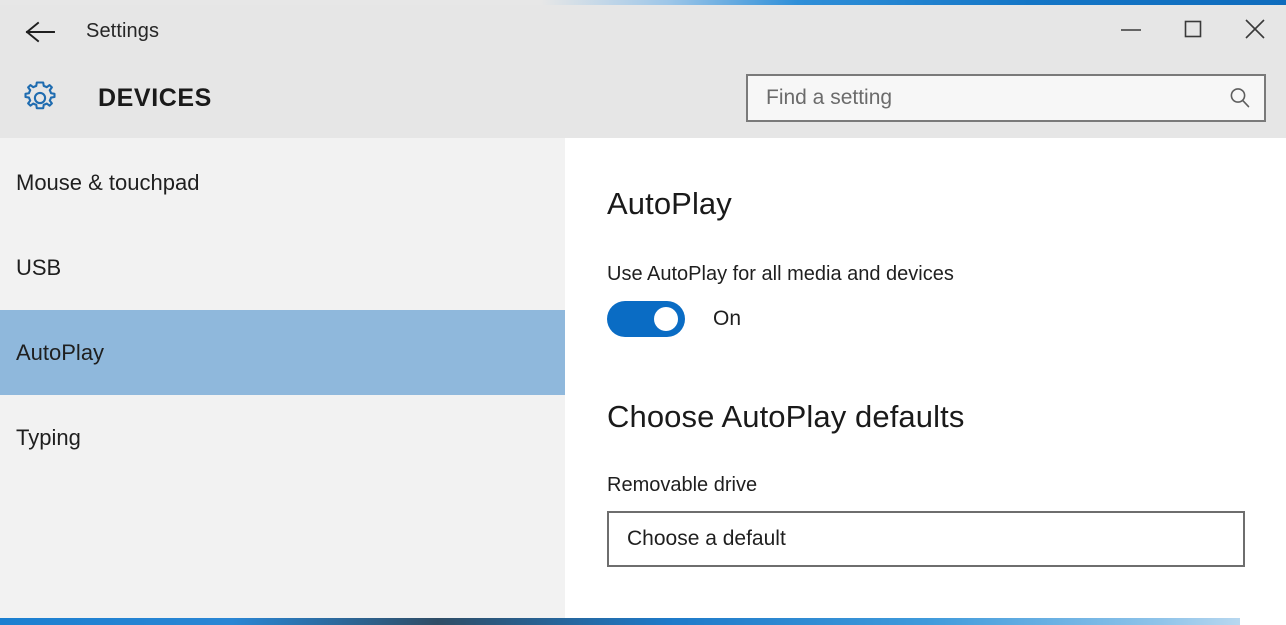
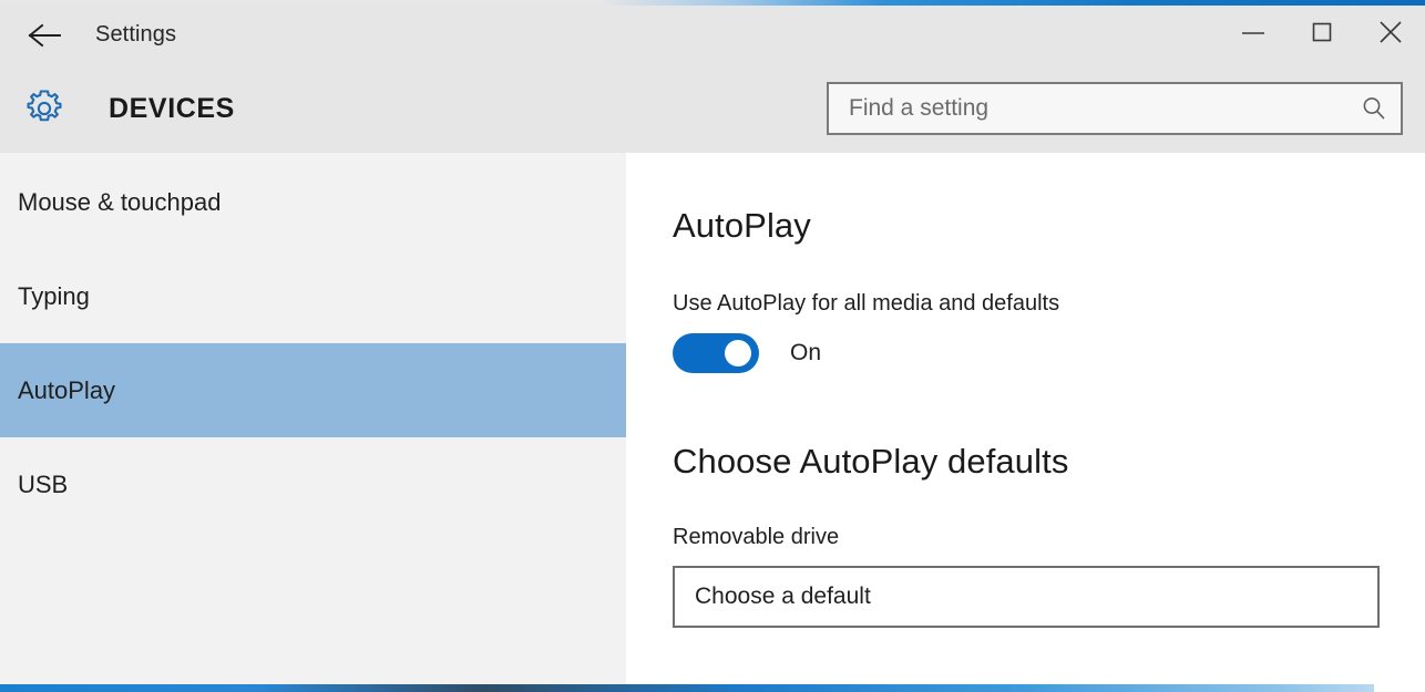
  Settings
  DEVICES
  Find a setting
  Mouse & touchpad
- USB
+ Typing
  AutoPlay
- Typing
+ USB
  AutoPlay
- Use AutoPlay for all media and devices
+ Use AutoPlay for all media and defaults
  On
  Choose AutoPlay defaults
  Removable drive
  Choose a default
